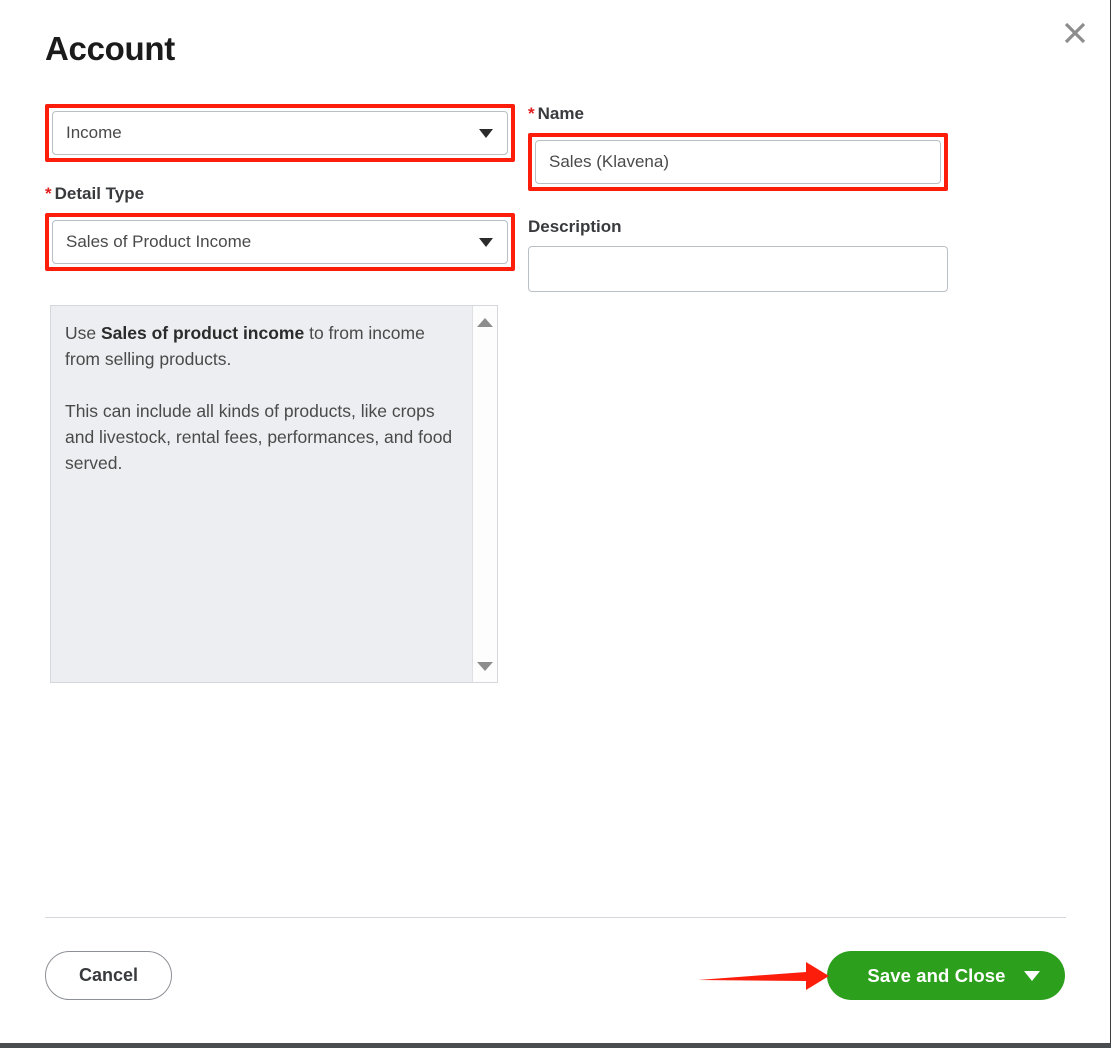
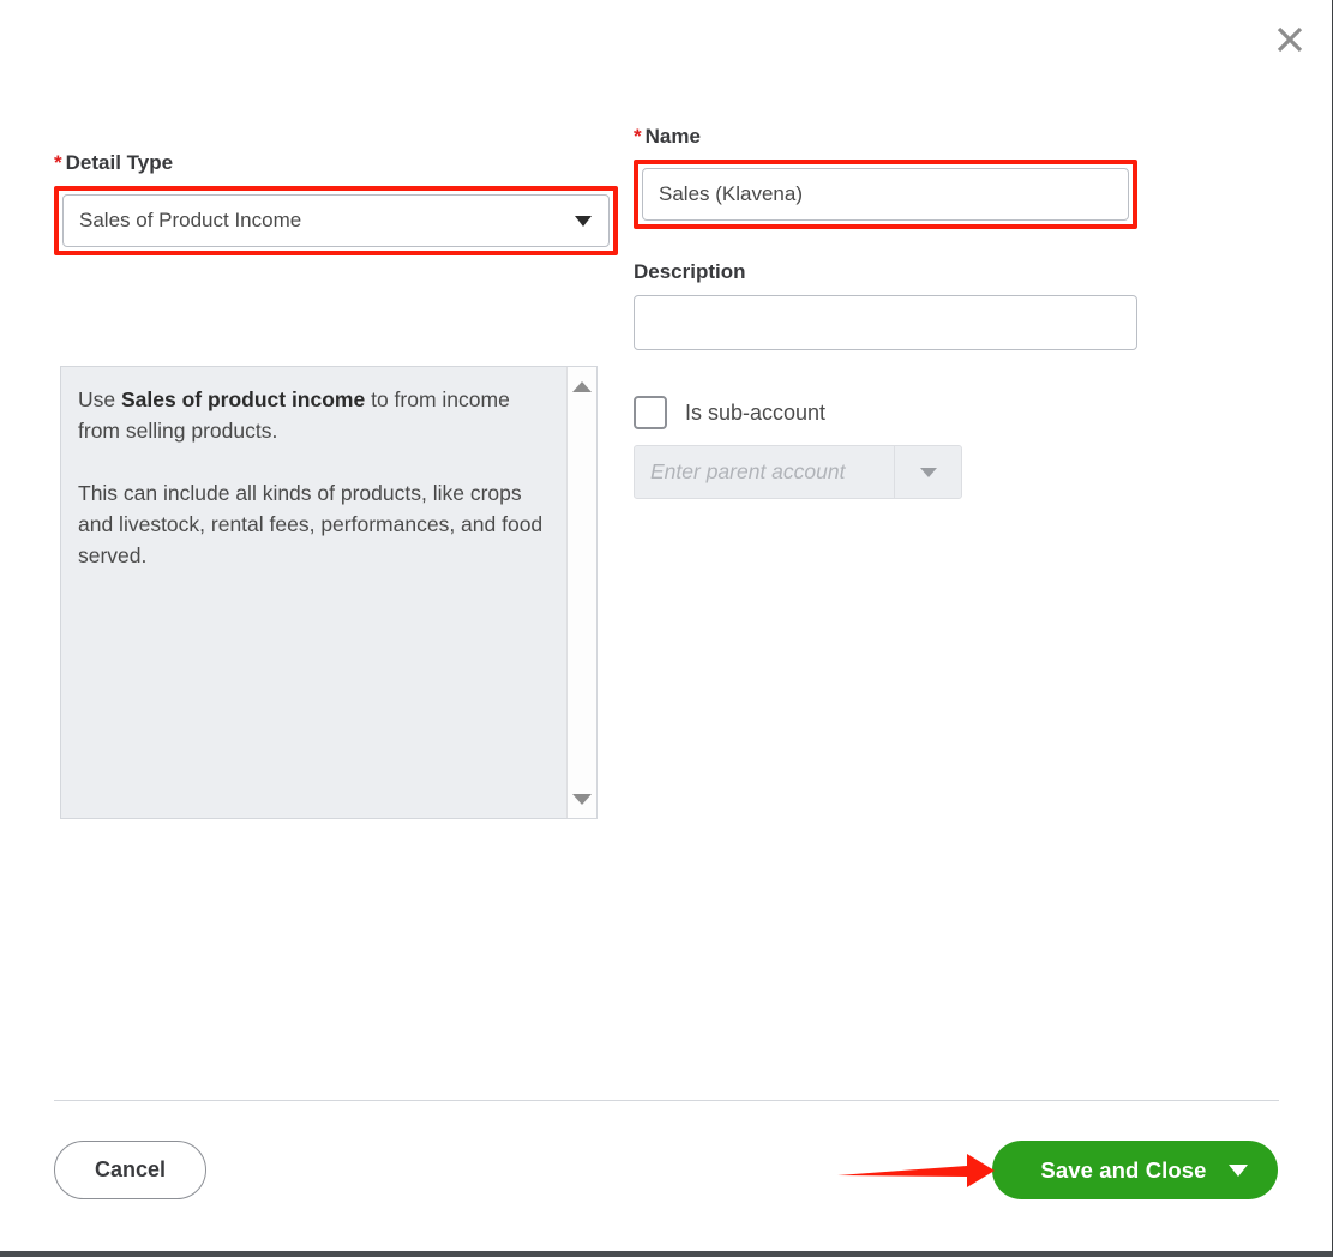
- Account
- Income
  * Detail Type
  Sales of Product Income
  Use Sales of product income to from income from selling products.
  This can include all kinds of products, like crops and livestock, rental fees, performances, and food served.
  * Name
  Sales (Klavena)
  Description
+ Is sub-account
+ Enter parent account
  Cancel
  Save and Close
